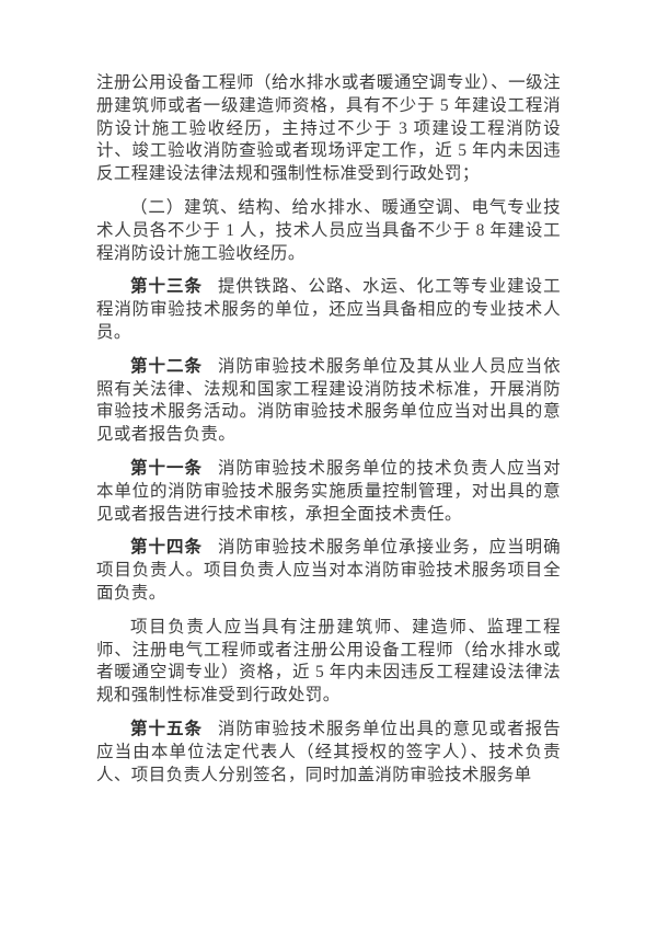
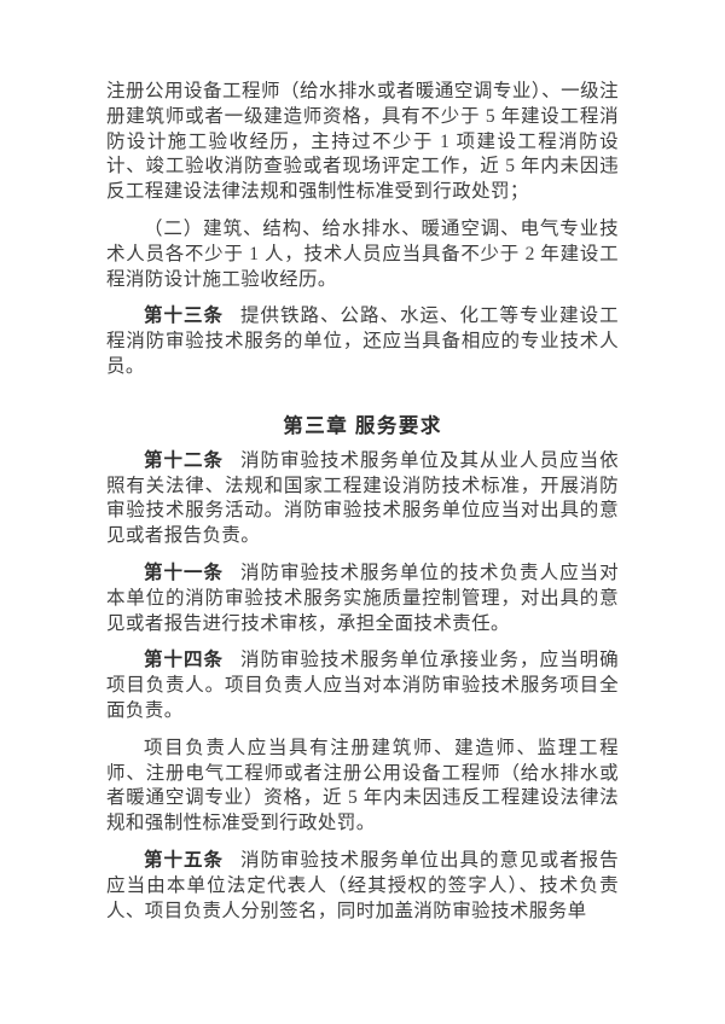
- 注册公用设备工程师（给水排水或者暖通空调专业）、一级注册建筑师或者一级建造师资格，具有不少于 5 年建设工程消防设计施工验收经历，主持过不少于 3 项建设工程消防设计、竣工验收消防查验或者现场评定工作，近 5 年内未因违反工程建设法律法规和强制性标准受到行政处罚；
+ 注册公用设备工程师（给水排水或者暖通空调专业）、一级注册建筑师或者一级建造师资格，具有不少于 5 年建设工程消防设计施工验收经历，主持过不少于 1 项建设工程消防设计、竣工验收消防查验或者现场评定工作，近 5 年内未因违反工程建设法律法规和强制性标准受到行政处罚；
- （二）建筑、结构、给水排水、暖通空调、电气专业技术人员各不少于 1 人，技术人员应当具备不少于 8 年建设工程消防设计施工验收经历。
+ （二）建筑、结构、给水排水、暖通空调、电气专业技术人员各不少于 1 人，技术人员应当具备不少于 2 年建设工程消防设计施工验收经历。
  第十三条 提供铁路、公路、水运、化工等专业建设工程消防审验技术服务的单位，还应当具备相应的专业技术人员。
+ 第三章 服务要求
  第十二条 消防审验技术服务单位及其从业人员应当依照有关法律、法规和国家工程建设消防技术标准，开展消防审验技术服务活动。消防审验技术服务单位应当对出具的意见或者报告负责。
  第十一条 消防审验技术服务单位的技术负责人应当对本单位的消防审验技术服务实施质量控制管理，对出具的意见或者报告进行技术审核，承担全面技术责任。
  第十四条 消防审验技术服务单位承接业务，应当明确项目负责人。项目负责人应当对本消防审验技术服务项目全面负责。
  项目负责人应当具有注册建筑师、建造师、监理工程师、注册电气工程师或者注册公用设备工程师（给水排水或者暖通空调专业）资格，近 5 年内未因违反工程建设法律法规和强制性标准受到行政处罚。
  第十五条 消防审验技术服务单位出具的意见或者报告应当由本单位法定代表人（经其授权的签字人）、技术负责人、项目负责人分别签名，同时加盖消防审验技术服务单
